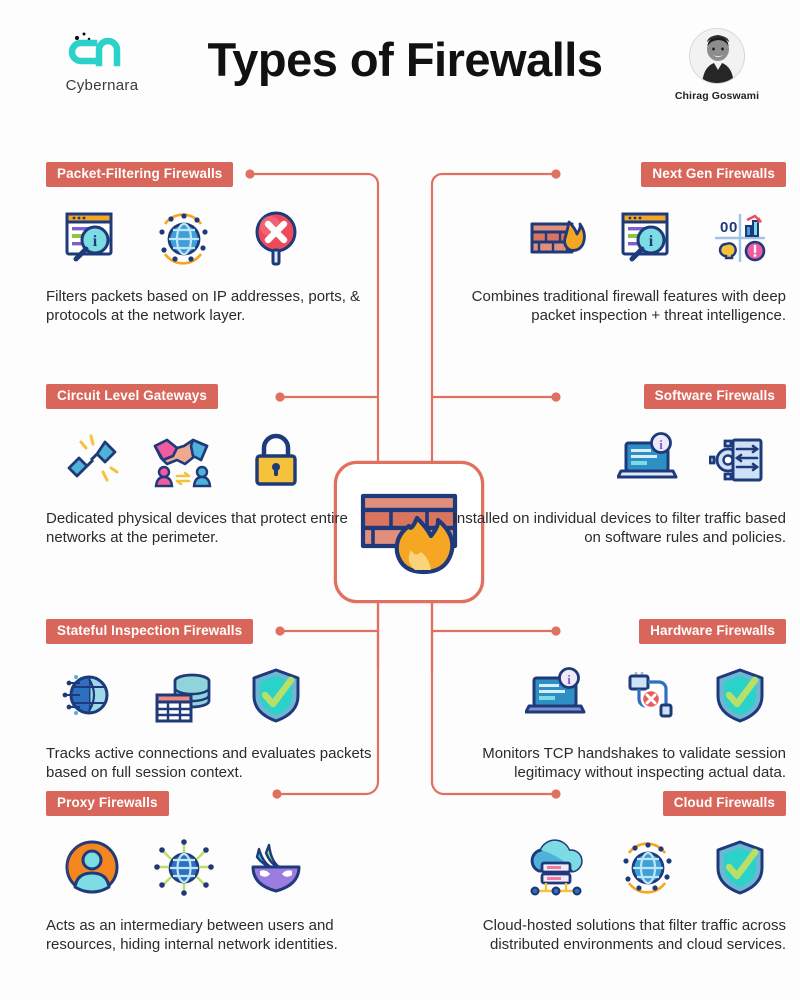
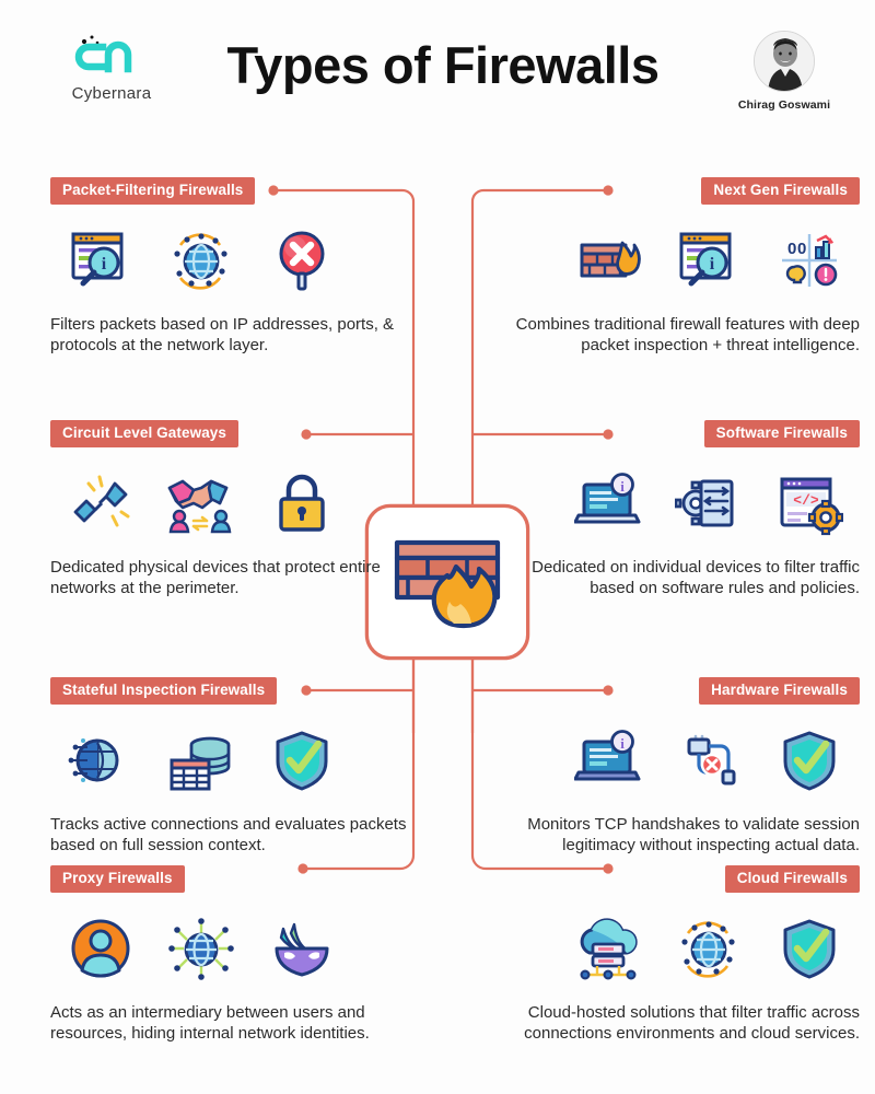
  Cybernara
  Types of Firewalls
  Chirag Goswami
  Packet-Filtering Firewalls
  i
  Filters packets based on IP addresses, ports, & protocols at the network layer.
  Next Gen Firewalls
  i
  0
  0
  Combines traditional firewall features with deep packet inspection + threat intelligence.
  Circuit Level Gateways
  Dedicated physical devices that protect entire networks at the perimeter.
  Software Firewalls
  i
+ </>
- Installed on individual devices to filter traffic based on software rules and policies.
+ Dedicated on individual devices to filter traffic based on software rules and policies.
  Stateful Inspection Firewalls
  Tracks active connections and evaluates packets based on full session context.
  Hardware Firewalls
  i
  Monitors TCP handshakes to validate session legitimacy without inspecting actual data.
  Proxy Firewalls
  Acts as an intermediary between users and resources, hiding internal network identities.
  Cloud Firewalls
- Cloud-hosted solutions that filter traffic across distributed environments and cloud services.
+ Cloud-hosted solutions that filter traffic across connections environments and cloud services.
